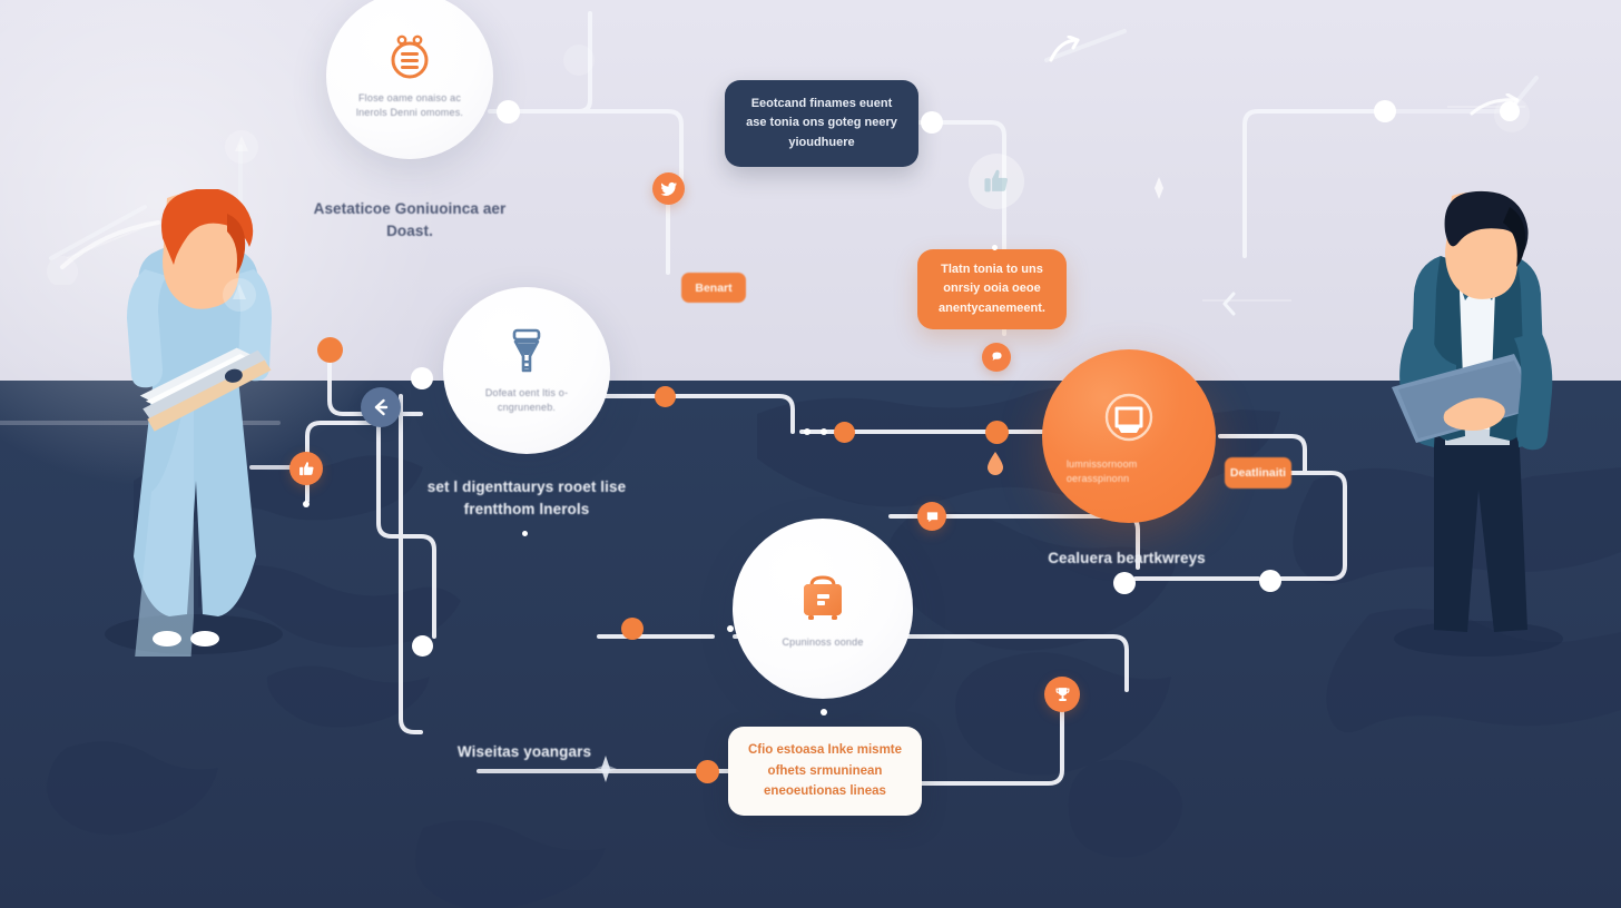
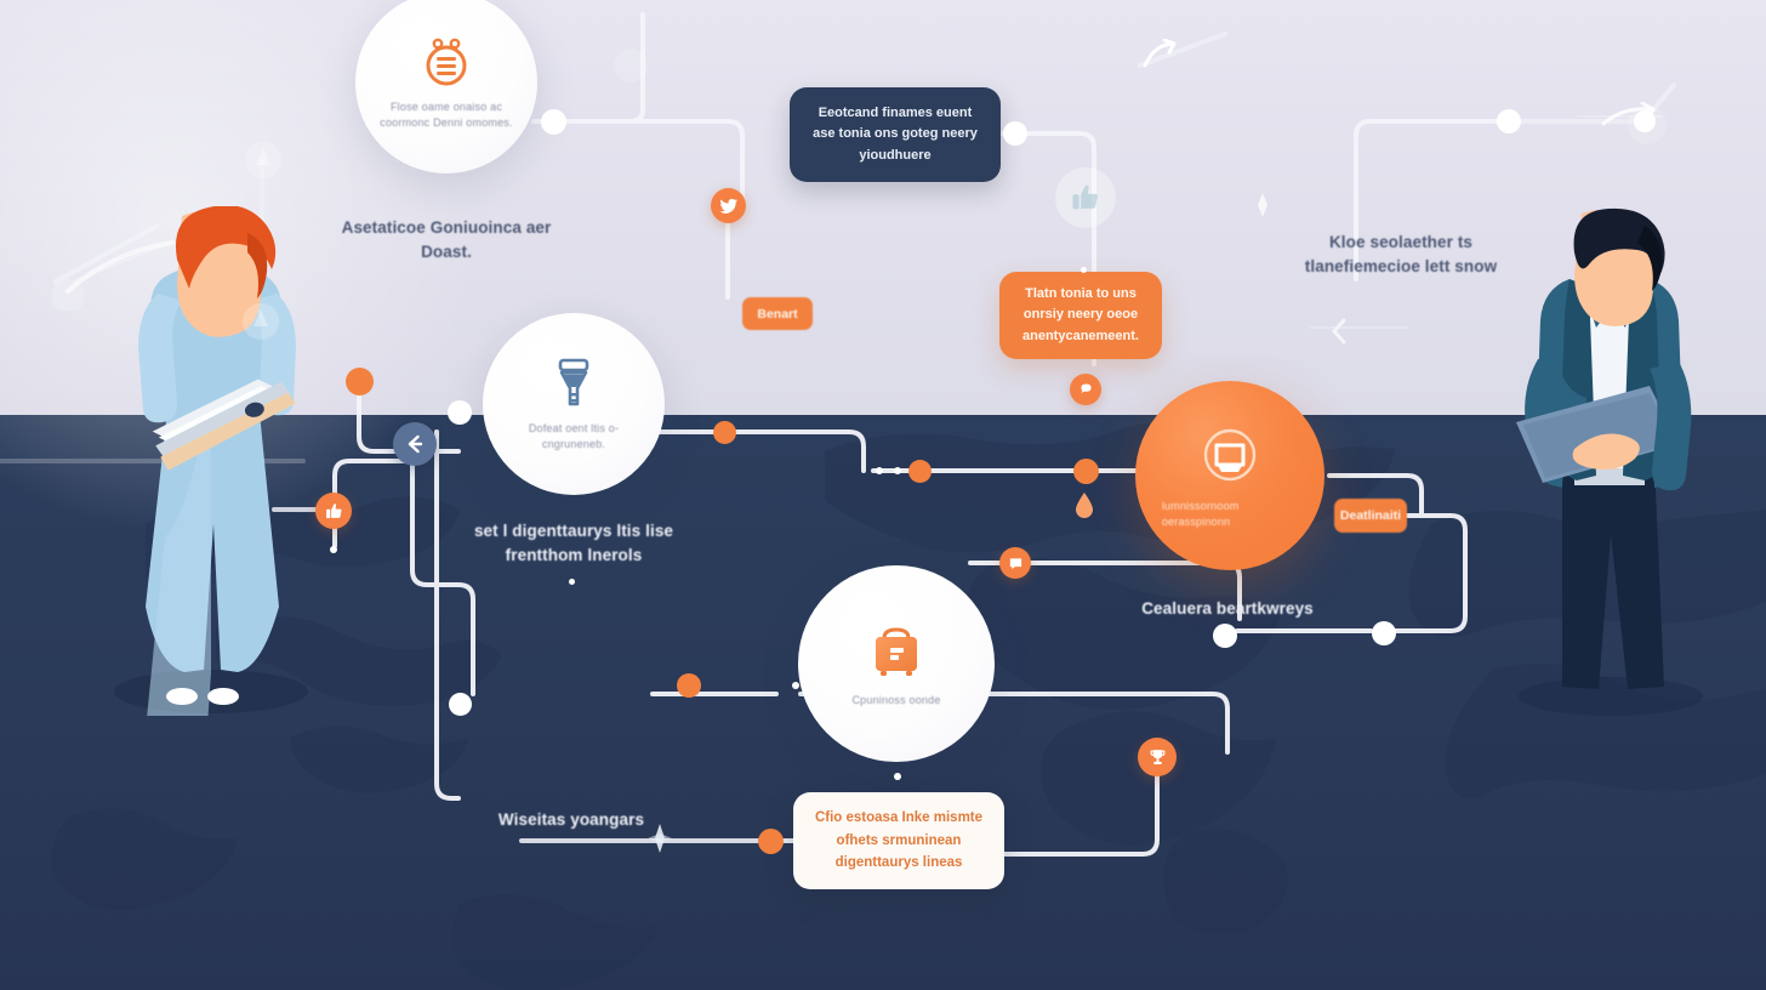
- Flose oame onaiso ac lnerols Denni omomes.
+ Flose oame onaiso ac coormonc Denni omomes.
  Asetaticoe Goniuoinca aer Doast.
  Dofeat oent ltis o-cngruneneb.
- set l digenttaurys rooet lise frentthom lnerols
+ set l digenttaurys ltis lise frentthom lnerols
  Wiseitas yoangars
  Cpuninoss oonde
+ Kloe seolaether ts tlanefiemecioe lett snow
  lumnissornoom oerasspinonn
  Cealuera beartkwreys
  Eeotcand finames euent ase tonia ons goteg neery yioudhuere
- Tlatn tonia to uns onrsiy ooia oeoe anentycanemeent.
+ Tlatn tonia to uns onrsiy neery oeoe anentycanemeent.
- Cfio estoasa Inke mismte ofhets srmuninean eneoeutionas lineas
+ Cfio estoasa Inke mismte ofhets srmuninean digenttaurys lineas
  Benart
  Deatlinaiti
